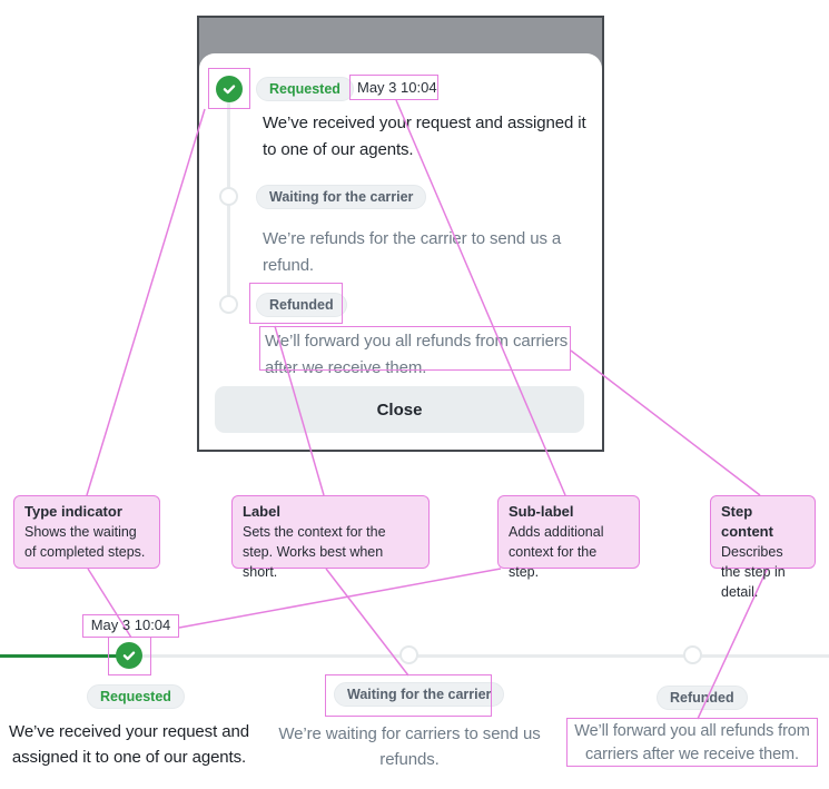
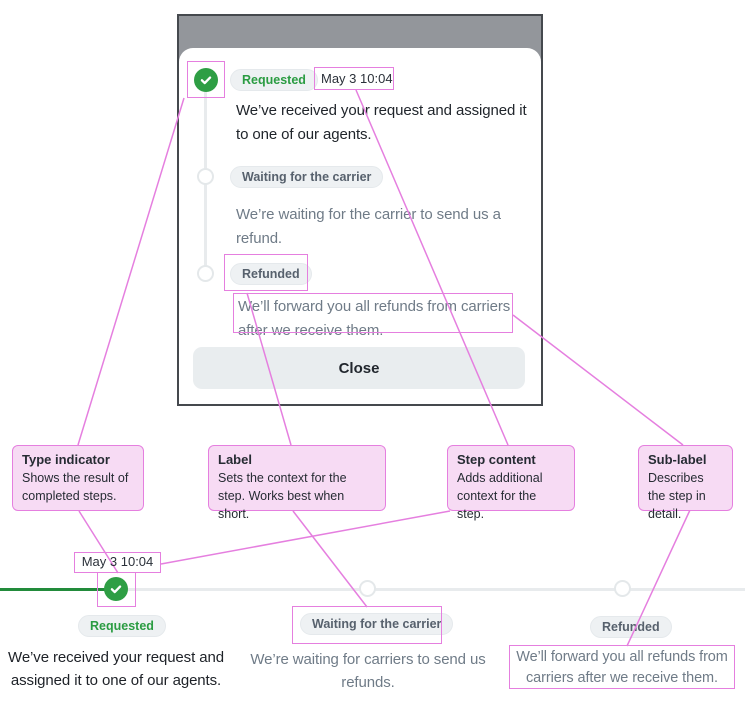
  Requested
  May 3 10:04
  We’ve received your request and assigned it to one of our agents.
  Waiting for the carrier
- We’re refunds for the carrier to send us a refund.
+ We’re waiting for the carrier to send us a refund.
  Refunded
  We’ll forward you all refunds from carriers aftr we receive them.
  Close
  Type indicator
- Shows the waiting of completed steps.
+ Shows the result of completed steps.
  Label
  Sets the context for the step. Works best when short.
- Sub-label
+ Step content
  Adds additional context for the step.
- Step content
+ Sub-label
  Describes the step in detail.
  May 3 10:04
  Requested
  We’ve received your request and assigned it to one of our agents.
  Waiting for the carrier
  We’re waiting for carriers to send us refunds.
  Refunded
  We’ll forward you all refunds from carriers after we receive them.
